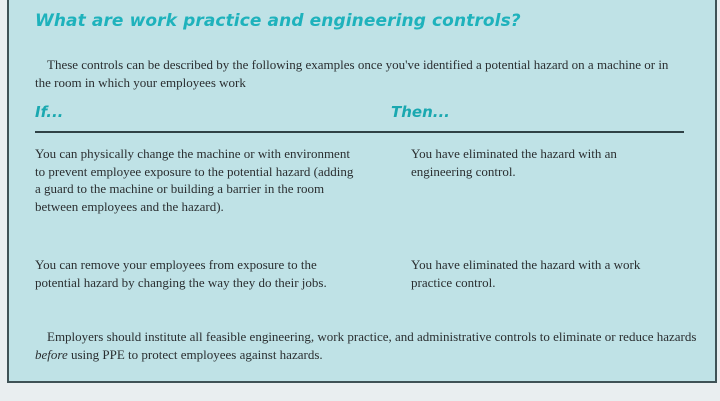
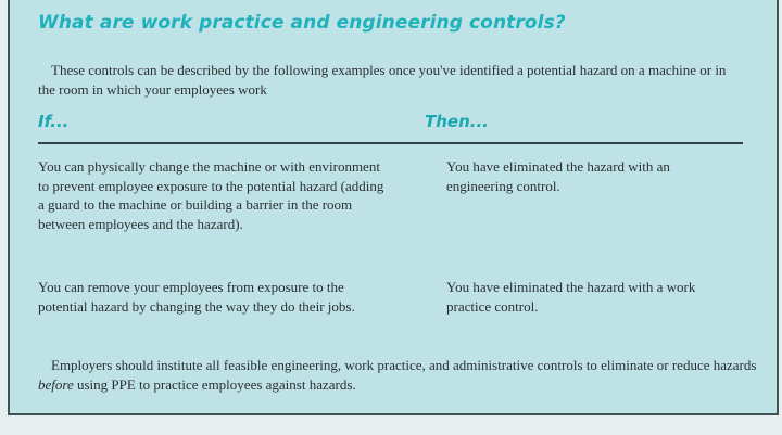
  What are work practice and engineering controls?
  These controls can be described by the following examples once you've identified a potential hazard on a machine or in the room in which your employees work
  If...
  Then...
  You can physically change the machine or with environment to prevent employee exposure to the potential hazard (adding a guard to the machine or building a barrier in the room between employees and the hazard).
  You have eliminated the hazard with an engineering control.
  You can remove your employees from exposure to the potential hazard by changing the way they do their jobs.
  You have eliminated the hazard with a work practice control.
- Employers should institute all feasible engineering, work practice, and administrative controls to eliminate or reduce hazards before using PPE to protect employees against hazards.
+ Employers should institute all feasible engineering, work practice, and administrative controls to eliminate or reduce hazards before using PPE to practice employees against hazards.
